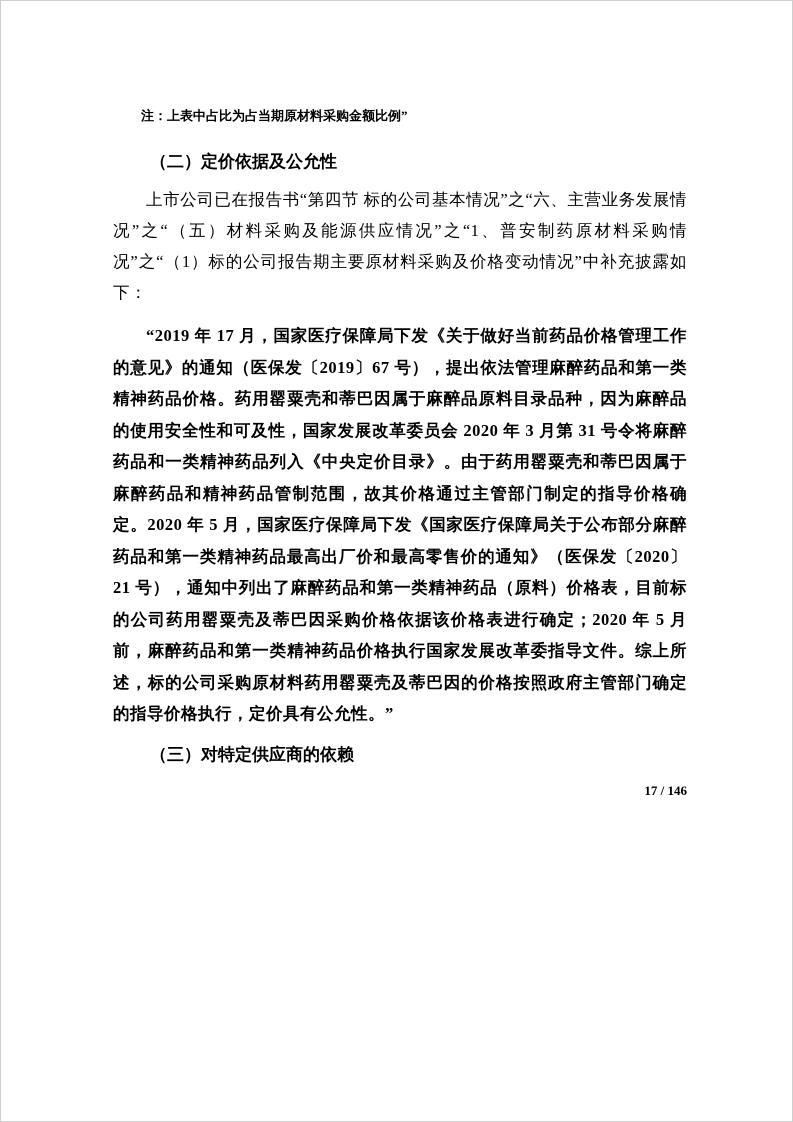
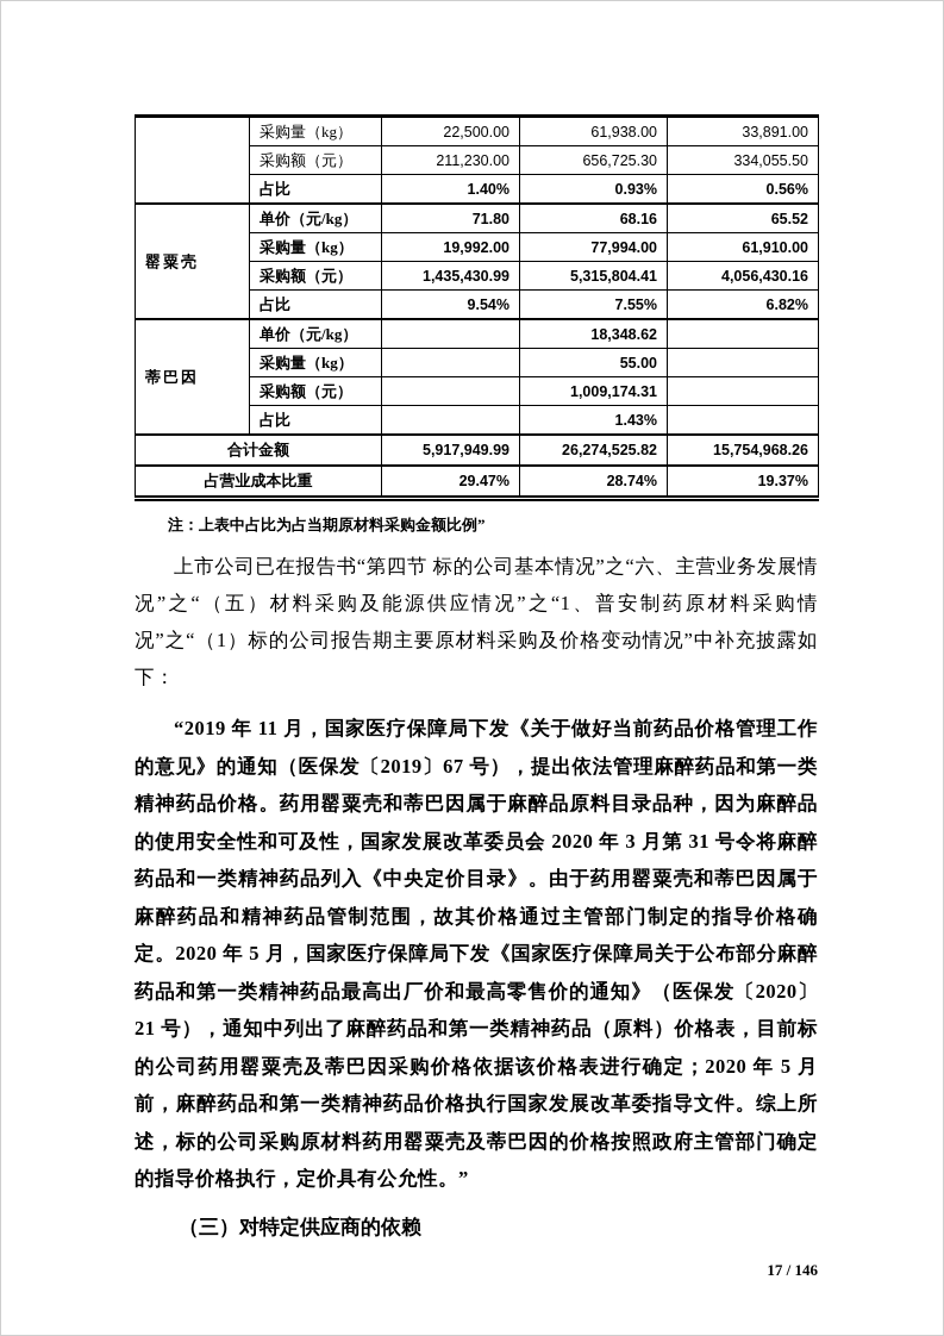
+ 	采购量（kg）	22,500.00	61,938.00	33,891.00
+ 采购额（元）	211,230.00	656,725.30	334,055.50
+ 占比	1.40%	0.93%	0.56%
+ 罂粟壳	单价（元/kg）	71.80	68.16	65.52
+ 采购量（kg）	19,992.00	77,994.00	61,910.00
+ 采购额（元）	1,435,430.99	5,315,804.41	4,056,430.16
+ 占比	9.54%	7.55%	6.82%
+ 蒂巴因	单价（元/kg）		18,348.62
+ 采购量（kg）		55.00
+ 采购额（元）		1,009,174.31
+ 占比		1.43%
+ 合计金额	5,917,949.99	26,274,525.82	15,754,968.26
+ 占营业成本比重	29.47%	28.74%	19.37%
  注：上表中占比为占当期原材料采购金额比例”
- （二）定价依据及公允性
  上市公司已在报告书“第四节 标的公司基本情况”之“六、主营业务发展情况”之“（五）材料采购及能源供应情况”之“1、普安制药原材料采购情况”之“（1）标的公司报告期主要原材料采购及价格变动情况”中补充披露如下：
- “2019 年 17 月，国家医疗保障局下发《关于做好当前药品价格管理工作的意见》的通知（医保发〔2019〕67 号），提出依法管理麻醉药品和第一类精神药品价格。药用罂粟壳和蒂巴因属于麻醉品原料目录品种，因为麻醉品的使用安全性和可及性，国家发展改革委员会 2020 年 3 月第 31 号令将麻醉药品和一类精神药品列入《中央定价目录》。由于药用罂粟壳和蒂巴因属于麻醉药品和精神药品管制范围，故其价格通过主管部门制定的指导价格确定。2020 年 5 月，国家医疗保障局下发《国家医疗保障局关于公布部分麻醉药品和第一类精神药品最高出厂价和最高零售价的通知》（医保发〔2020〕21 号），通知中列出了麻醉药品和第一类精神药品（原料）价格表，目前标的公司药用罂粟壳及蒂巴因采购价格依据该价格表进行确定；2020 年 5 月前，麻醉药品和第一类精神药品价格执行国家发展改革委指导文件。综上所述，标的公司采购原材料药用罂粟壳及蒂巴因的价格按照政府主管部门确定的指导价格执行，定价具有公允性。”
+ “2019 年 11 月，国家医疗保障局下发《关于做好当前药品价格管理工作的意见》的通知（医保发〔2019〕67 号），提出依法管理麻醉药品和第一类精神药品价格。药用罂粟壳和蒂巴因属于麻醉品原料目录品种，因为麻醉品的使用安全性和可及性，国家发展改革委员会 2020 年 3 月第 31 号令将麻醉药品和一类精神药品列入《中央定价目录》。由于药用罂粟壳和蒂巴因属于麻醉药品和精神药品管制范围，故其价格通过主管部门制定的指导价格确定。2020 年 5 月，国家医疗保障局下发《国家医疗保障局关于公布部分麻醉药品和第一类精神药品最高出厂价和最高零售价的通知》（医保发〔2020〕21 号），通知中列出了麻醉药品和第一类精神药品（原料）价格表，目前标的公司药用罂粟壳及蒂巴因采购价格依据该价格表进行确定；2020 年 5 月前，麻醉药品和第一类精神药品价格执行国家发展改革委指导文件。综上所述，标的公司采购原材料药用罂粟壳及蒂巴因的价格按照政府主管部门确定的指导价格执行，定价具有公允性。”
  （三）对特定供应商的依赖
  17 / 146
